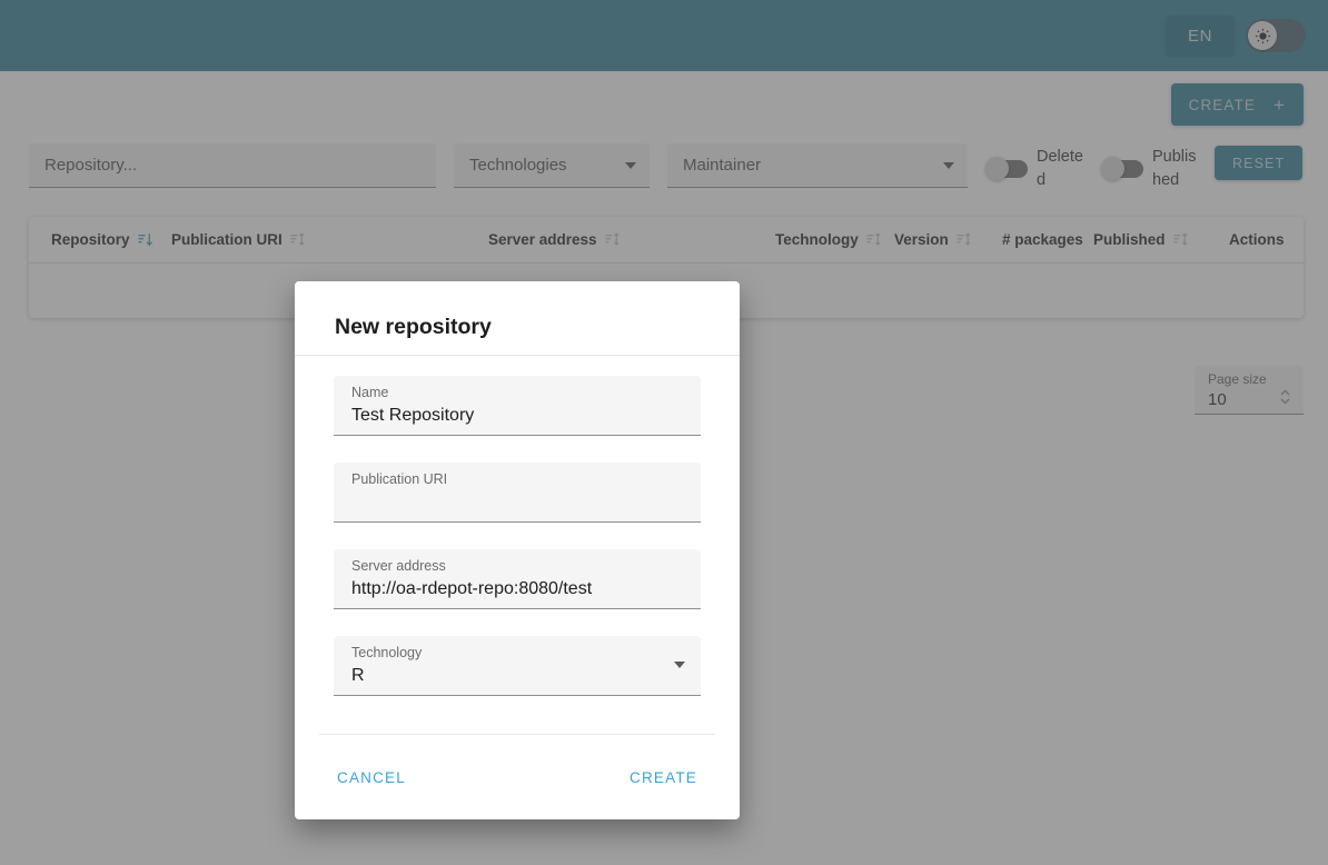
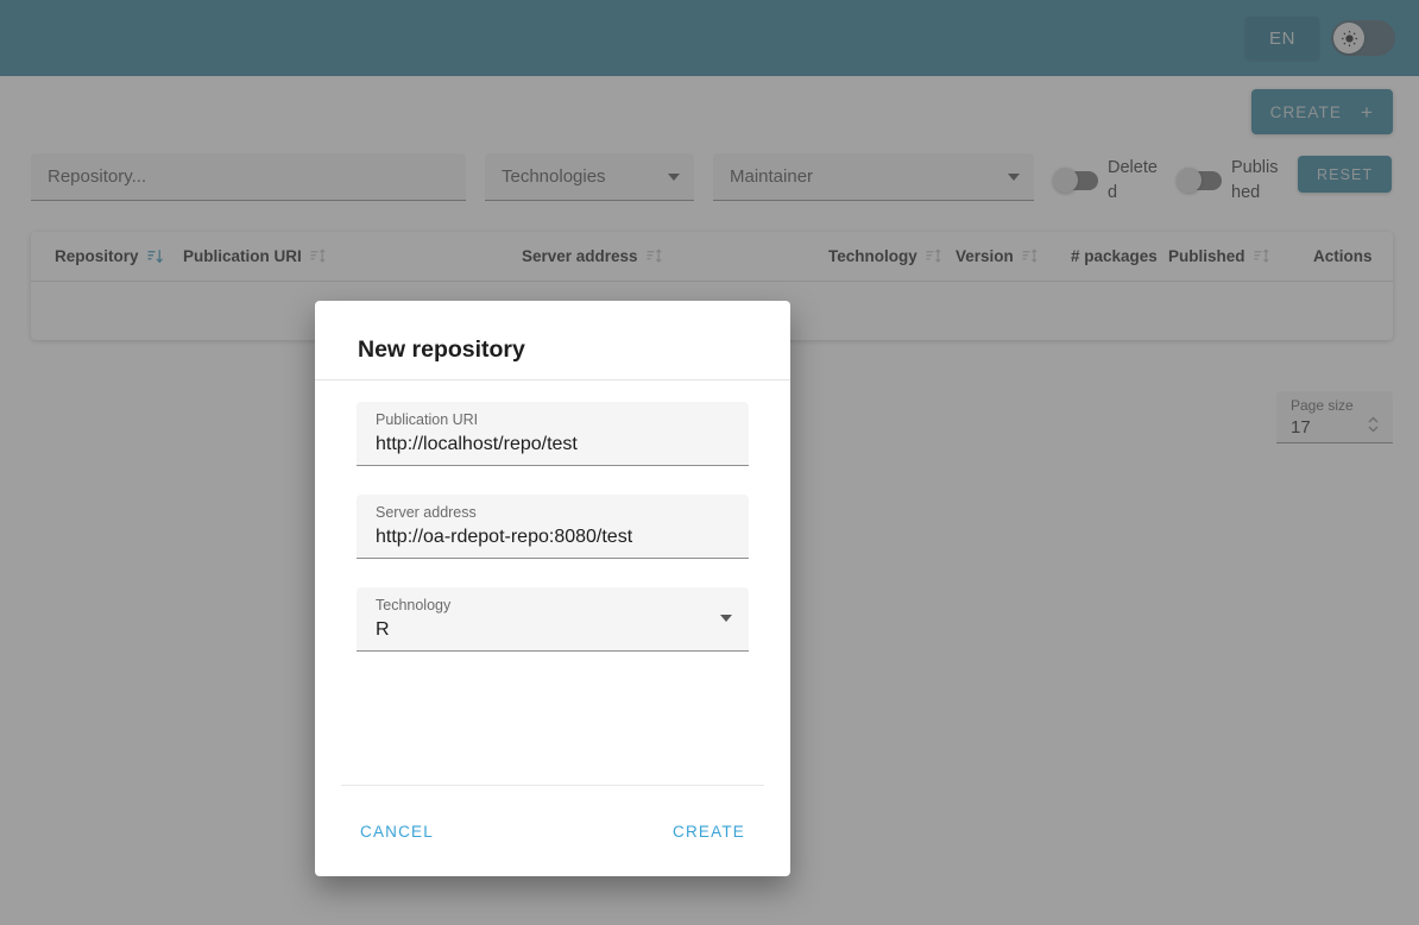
  EN
  CREATE
  +
  Repository...
  Technologies
  Maintainer
  Deleted
  Published
  RESET
  Repository
  Publication URI
  Server address
  Technology
  Version
  # packages
  Published
  Actions
  Page size
- 10
+ 17
  New repository
- Name
- Test Repository
  Publication URI
+ http://localhost/repo/test
  Server address
  http://oa-rdepot-repo:8080/test
  Technology
  R
  CANCEL
  CREATE
